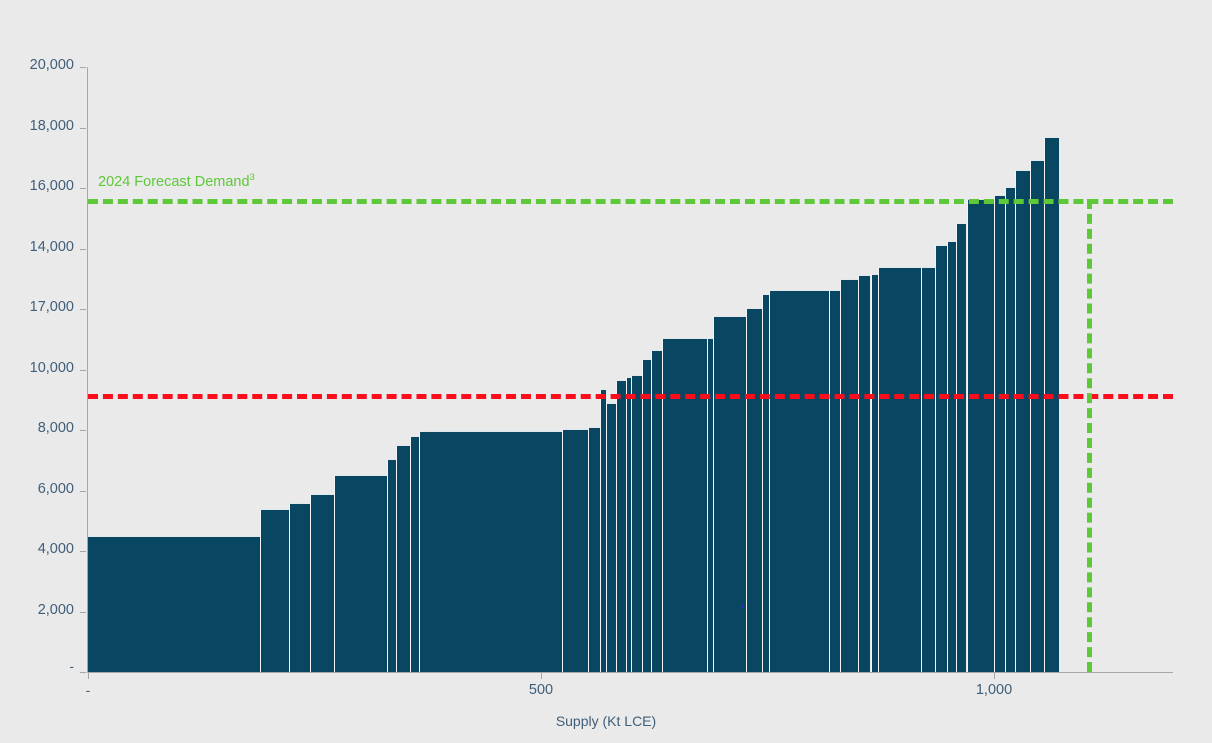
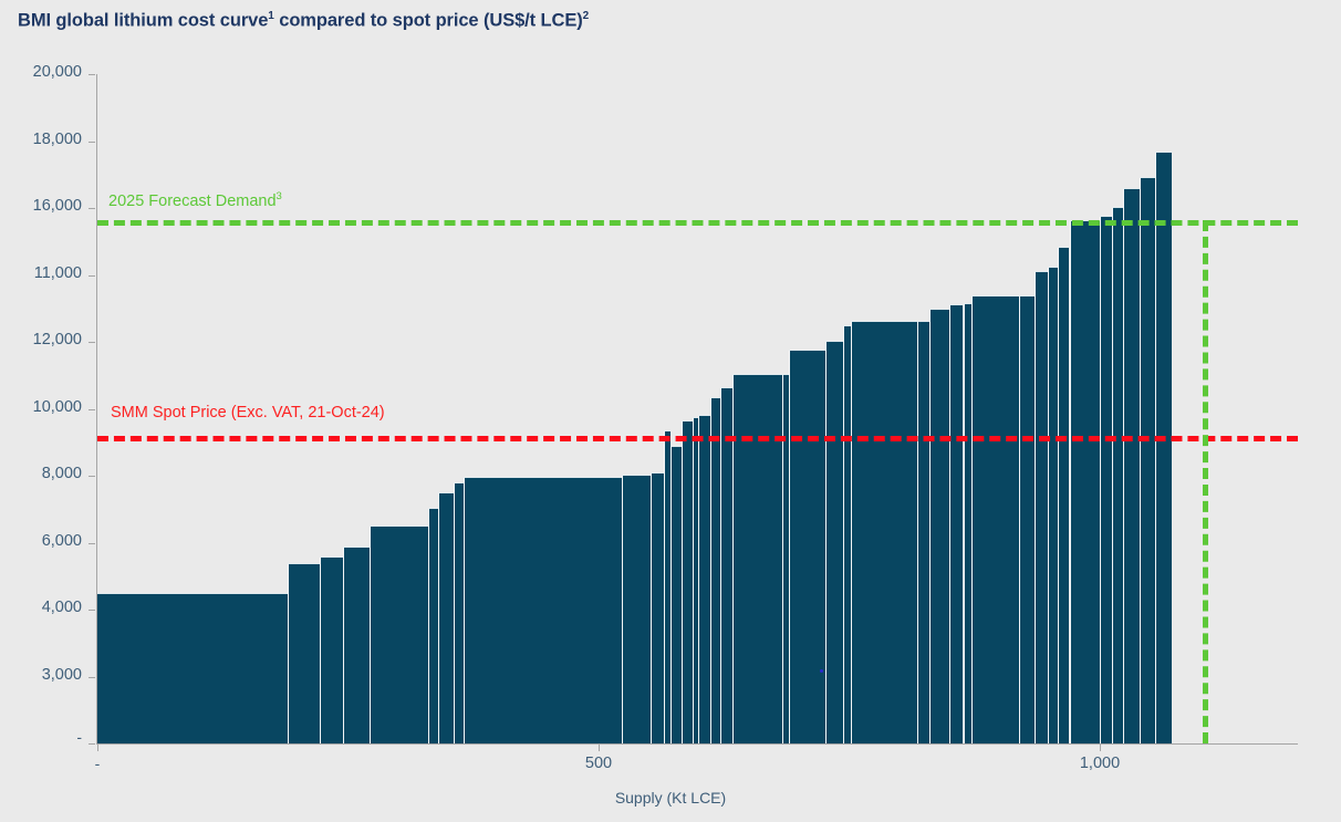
+ BMI global lithium cost curve1 compared to spot price (US$/t LCE)2
  20,000
  18,000
  16,000
- 14,000
+ 11,000
- 17,000
+ 12,000
  10,000
  8,000
  6,000
  4,000
- 2,000
+ 3,000
  -
- 2024 Forecast Demand3
+ 2025 Forecast Demand3
+ SMM Spot Price (Exc. VAT, 21-Oct-24)
  -
  500
  1,000
  Supply (Kt LCE)
